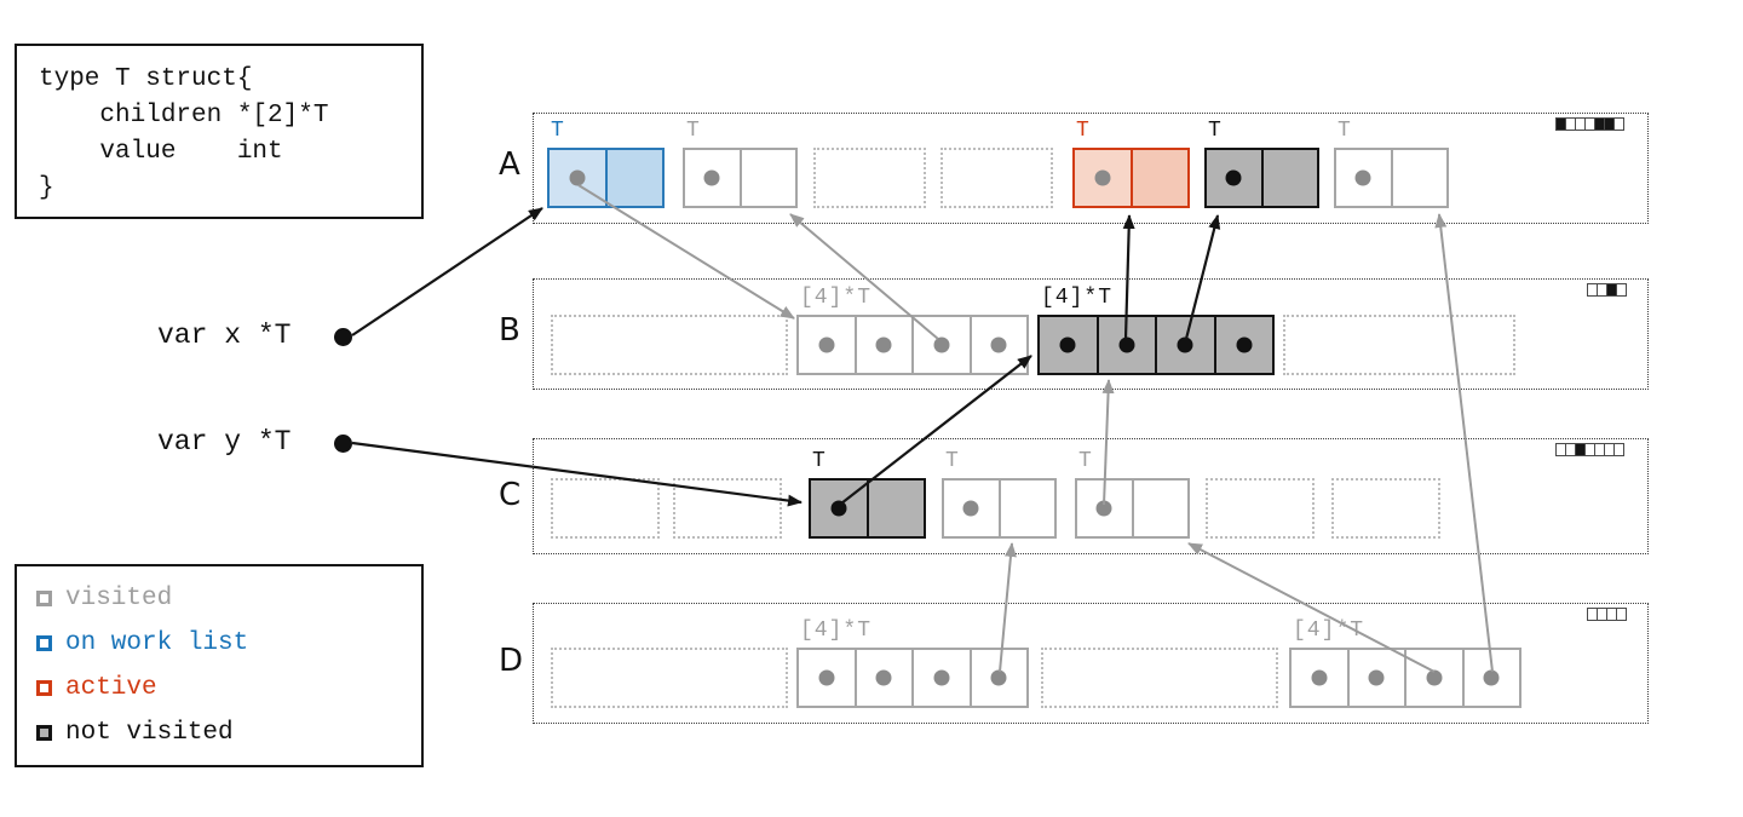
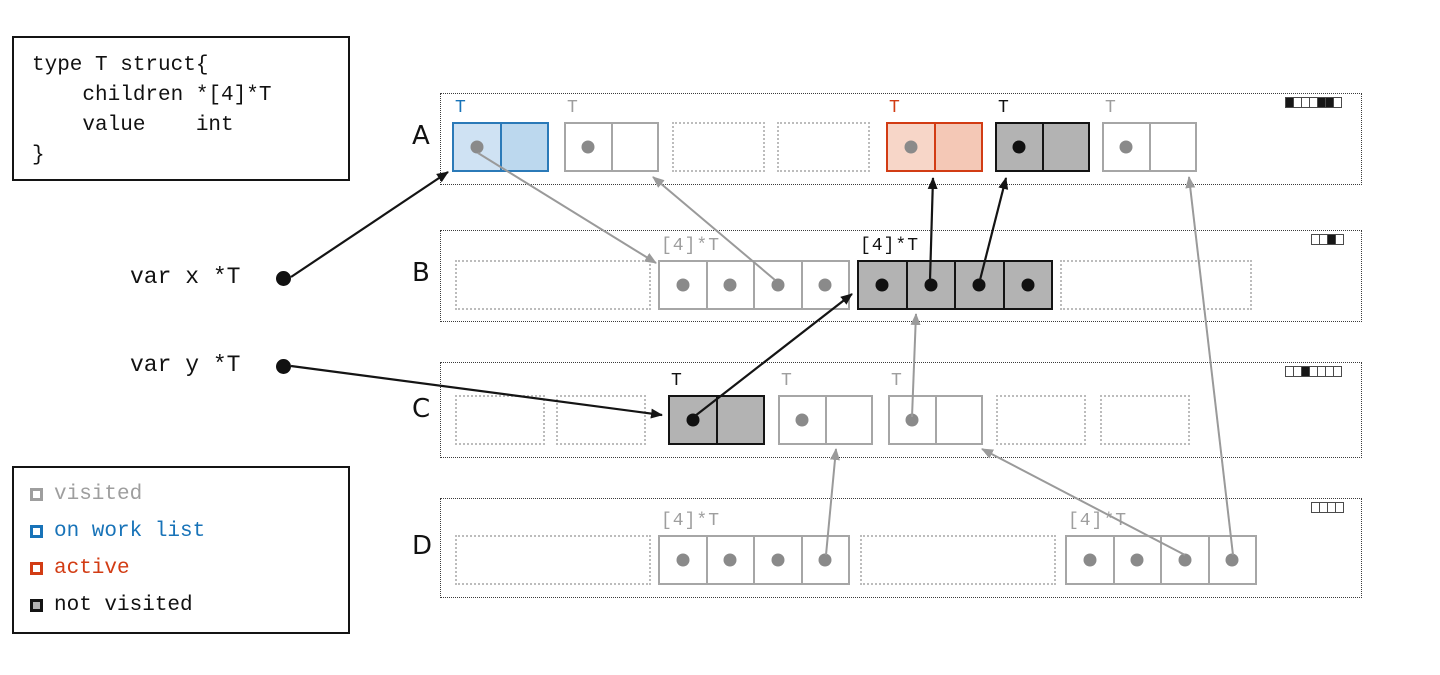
  type T struct{
- children *[2]*T
+ children *[4]*T
  value int
  }
  var x *T
  var y *T
  visited
  on work list
  active
  not visited
  A
  T
  T
  T
  T
  T
  B
  [4]*T
  [4]*T
  C
  T
  T
  T
  D
  [4]*T
  [4]*
